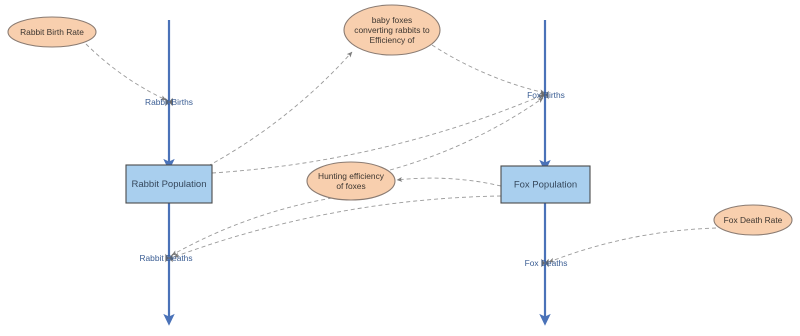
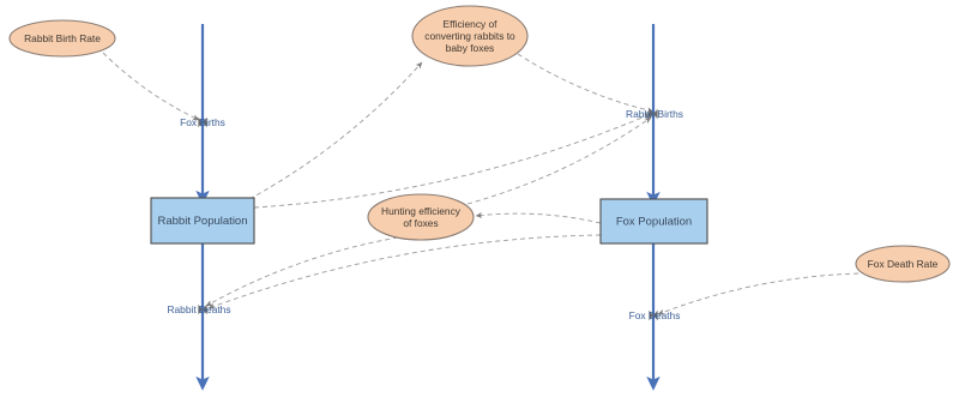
  Rabbit Population
  Fox Population
  Rabbit Birth Rate
- baby foxes
+ Efficiency of
  converting rabbits to
- Efficiency of
+ baby foxes
  Hunting efficiency
  of foxes
  Fox Death Rate
- Rabbit Births
+ Fox Births
  Rabbit Deaths
- Fox Births
+ Rabbit Births
  Fox Deaths
